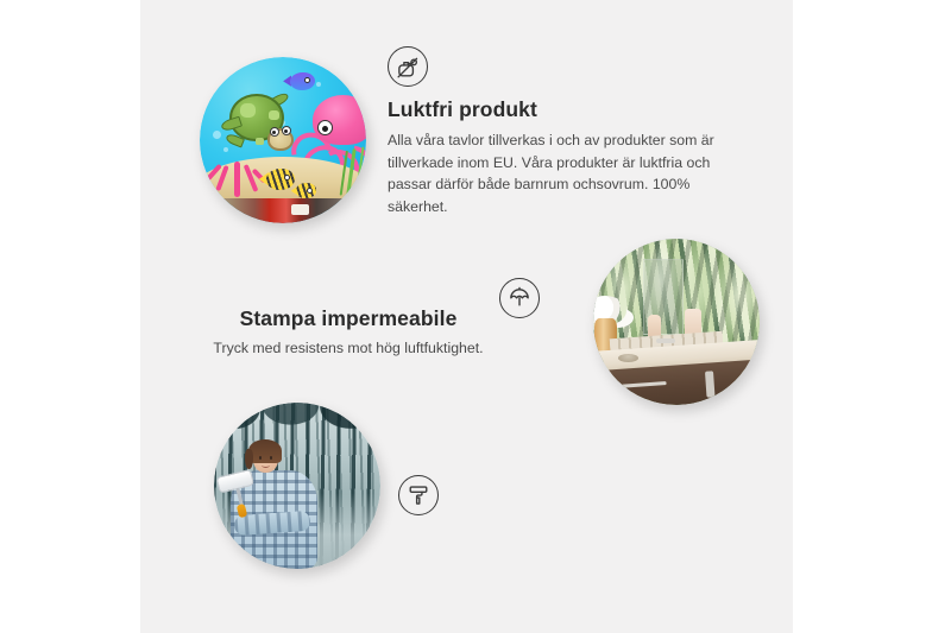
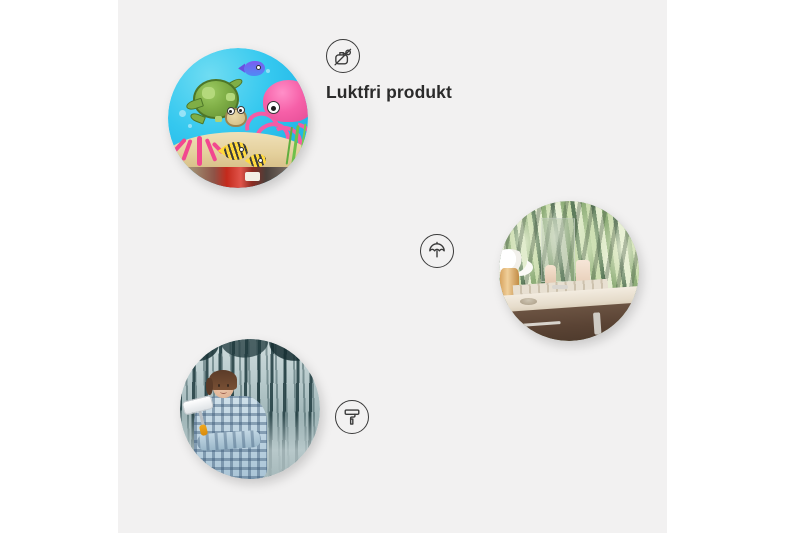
  Luktfri produkt
- Alla våra tavlor tillverkas i och av produkter som är tillverkade inom EU. Våra produkter är luktfria och passar därför både barnrum ochsovrum. 100% säkerhet.
- Stampa impermeabile
- Tryck med resistens mot hög luftfuktighet.
